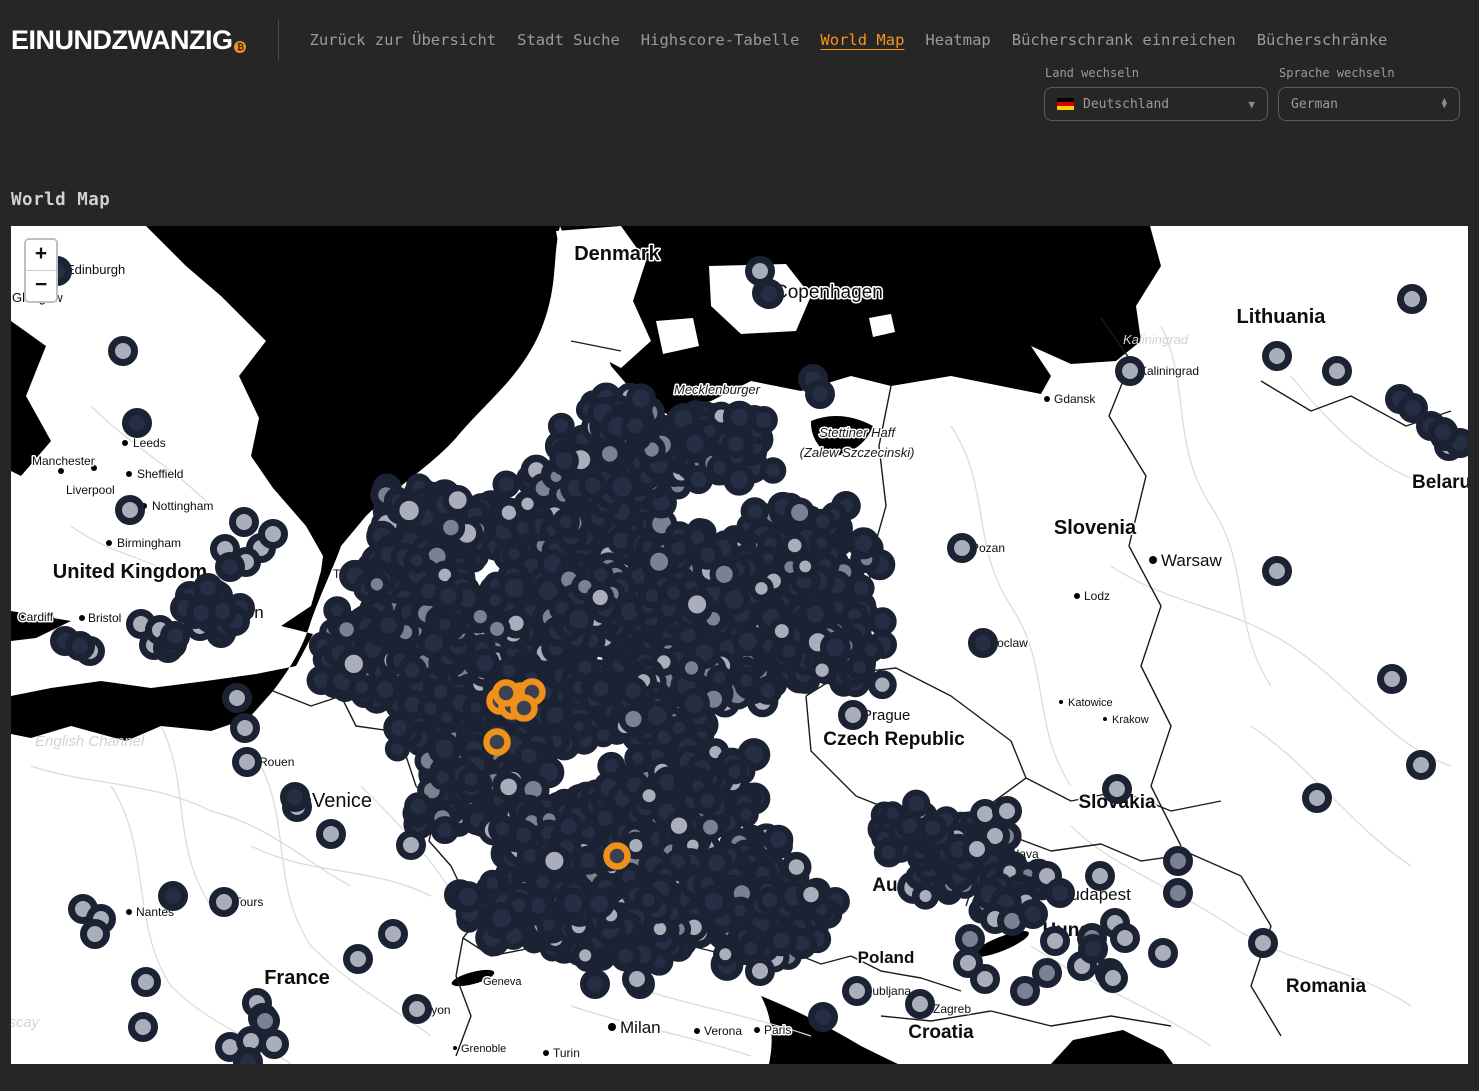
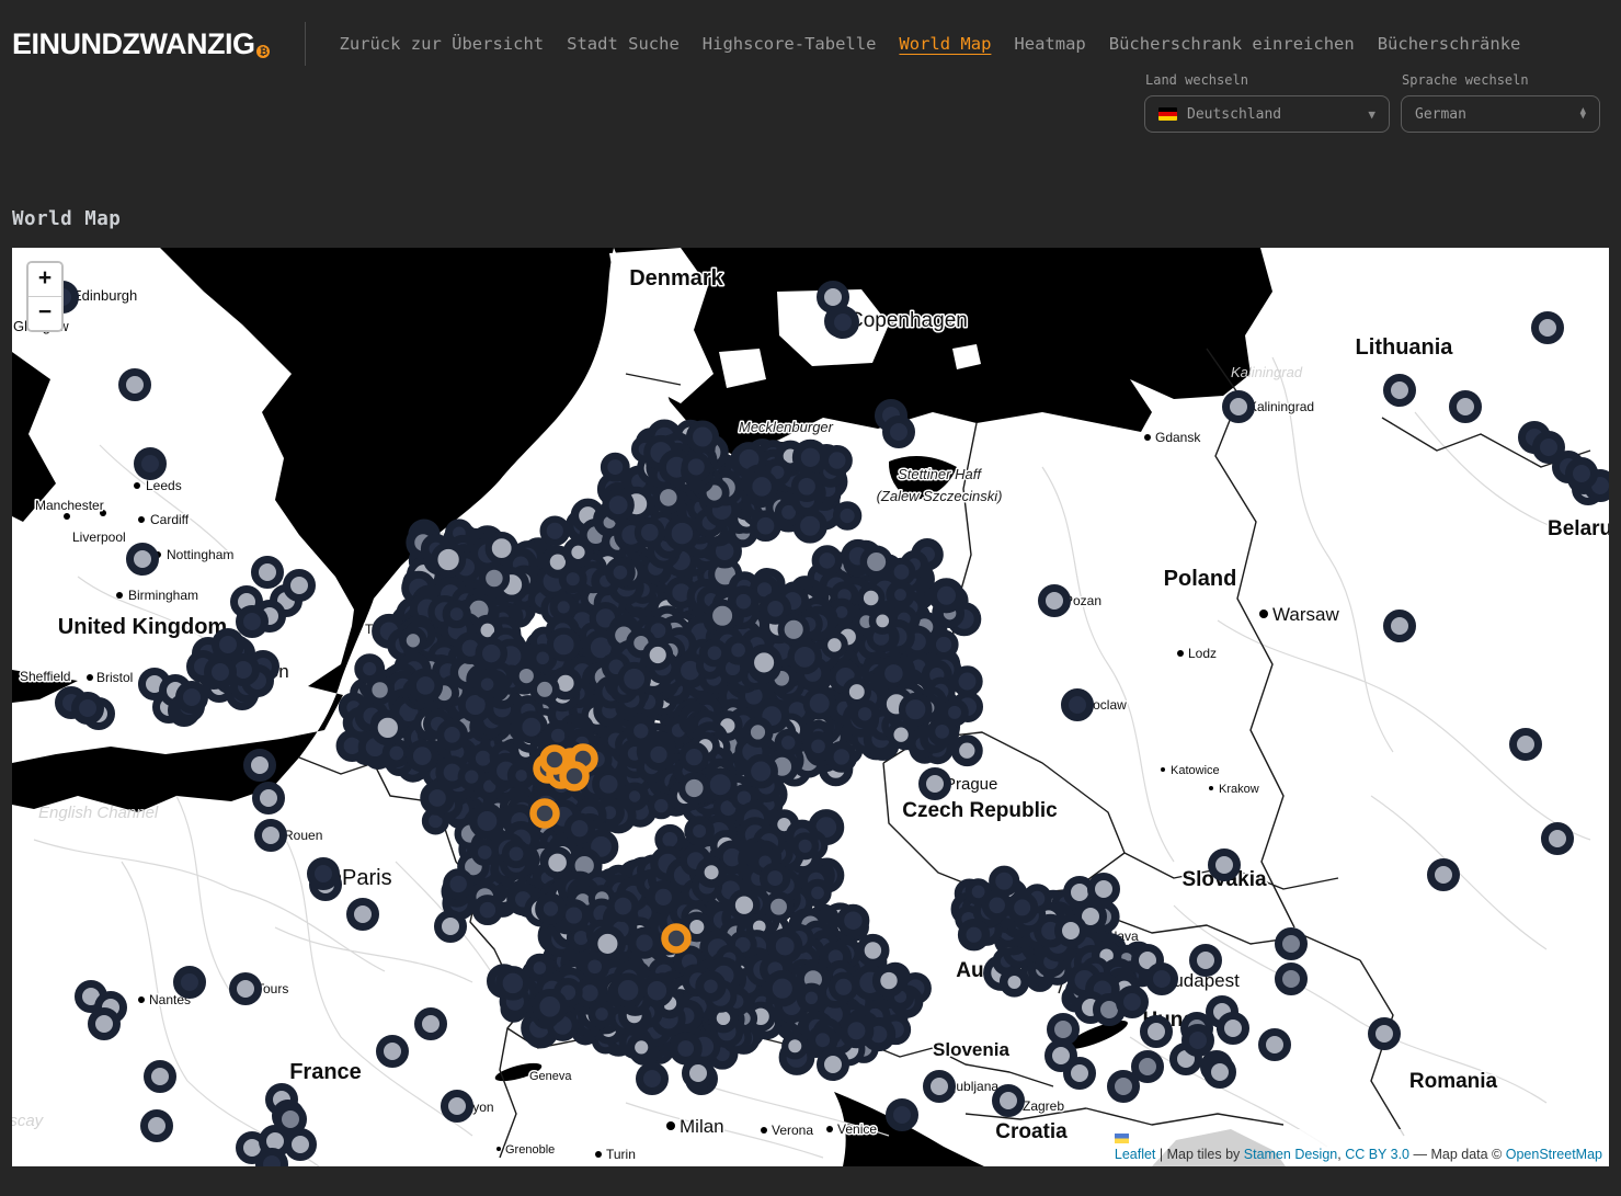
  EINUNDZWANZIG
  ₿
  Zurück zur Übersicht
  Stadt Suche
  Highscore-Tabelle
  World Map
  Heatmap
  Bücherschrank einreichen
  Bücherschränke
  Land wechseln
  Deutschland
  ▼
  Sprache wechseln
  German
  ▲
  ▼
  World Map
  United Kingdom
  France
  Denmark
- Slovenia
+ Poland
  Lithuania
  Belaru
  Czech Republic
  Sloakia
  Romania
  Croatia
- Poland
+ Slovenia
  English Channel
  Kaliningrad
  Mecklenburger
  Stettiner Haff
  (Zalew Szczecinski)
  dinburgh
  Manchester
  Leeds
- Sheffield
+ Cardiff
  Liverpool
  Nottingham
  Birmingham
- Cardiff
+ Sheffield
  Bristol
  openhagen
- Venice
+ Paris
  Rouen
  ours
  Nantes
  yon
  Geneva
  Grenoble
  Turin
  Milan
  Verona
- Paris
+ Venice
  ubljana
  Zagreb
  udapest
  rague
  Warsaw
  Lodz
  ozan
  oclaw
  Katowice
  Krakow
  Gdansk
  aliningrad
  +
  −
+ Leaflet | Map tiles by Stamen Design, CC BY 3.0 — Map data © OpenStreetMap
